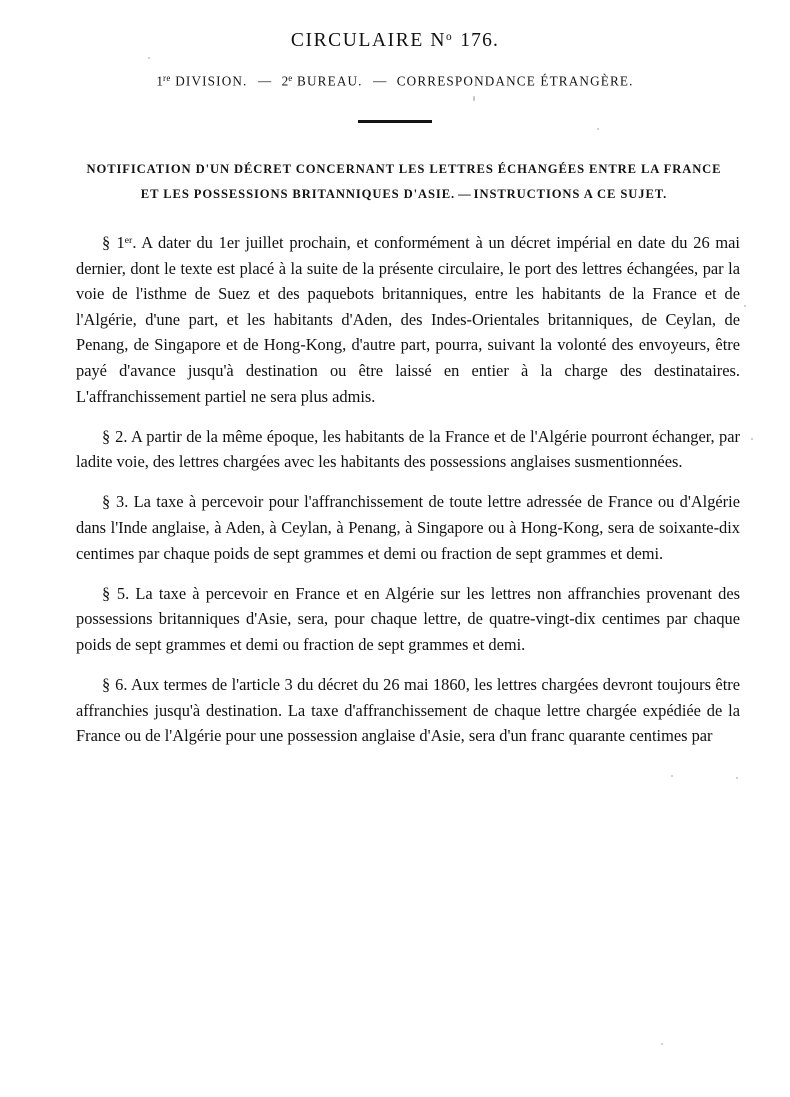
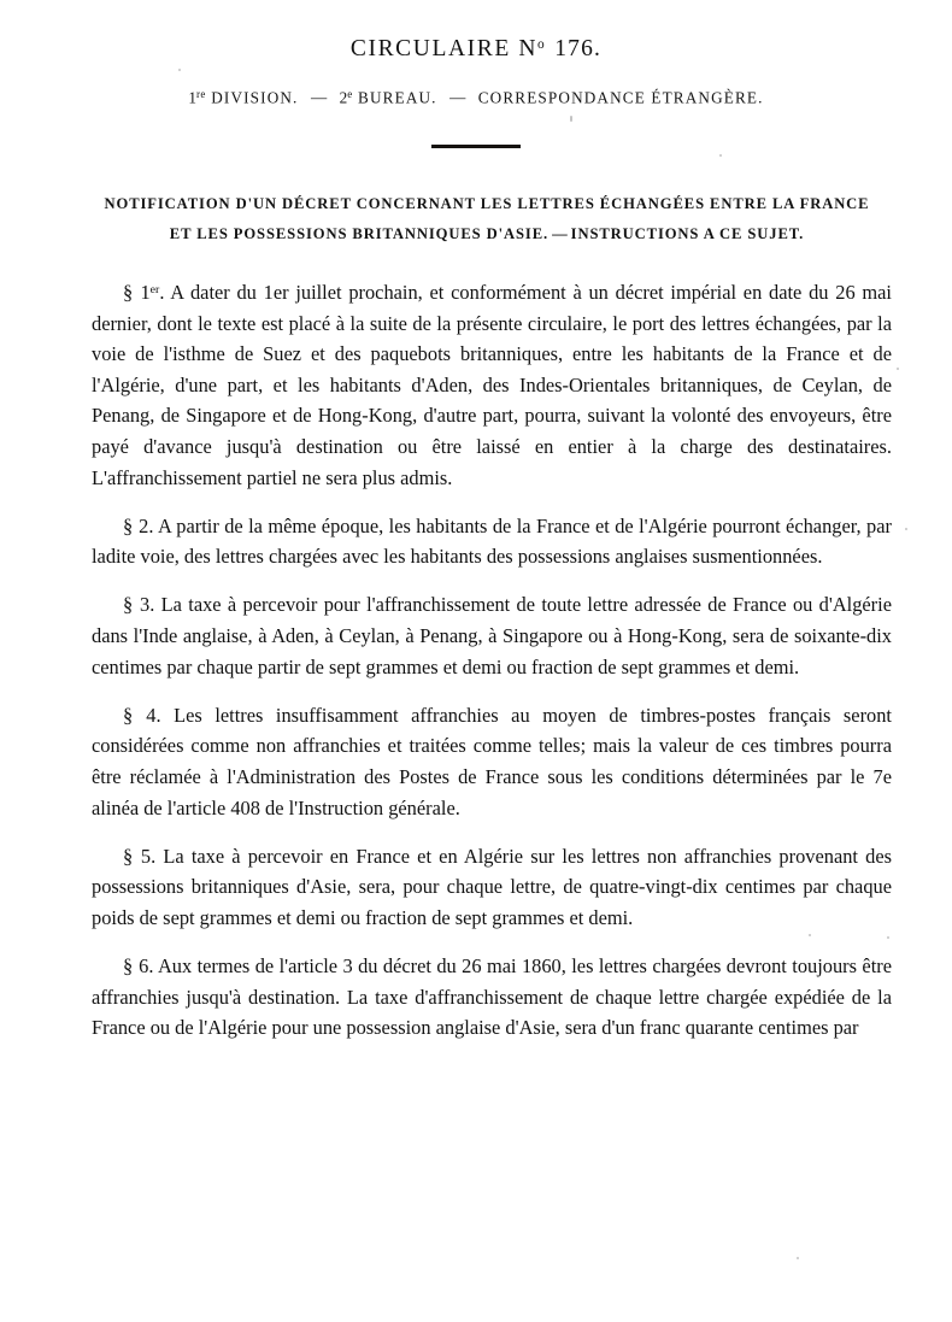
  CIRCULAIRE No 176.
  1re DIVISION. — 2e BUREAU. — CORRESPONDANCE ÉTRANGÈRE.
  NOTIFICATION D'UN DÉCRET CONCERNANT LES LETTRES ÉCHANGÉES ENTRE LA FRANCE
  ET LES POSSESSIONS BRITANNIQUES D'ASIE. — INSTRUCTIONS A CE SUJET.
  § 1er. A dater du 1er juillet prochain, et conformément à un décret impérial en date du 26 mai dernier, dont le texte est placé à la suite de la présente circulaire, le port des lettres échangées, par la voie de l'isthme de Suez et des paquebots britanniques, entre les habitants de la France et de l'Algérie, d'une part, et les habitants d'Aden, des Indes-Orientales britanniques, de Ceylan, de Penang, de Singapore et de Hong-Kong, d'autre part, pourra, suivant la volonté des envoyeurs, être payé d'avance jusqu'à destination ou être laissé en entier à la charge des destinataires. L'affranchissement partiel ne sera plus admis.
  § 2. A partir de la même époque, les habitants de la France et de l'Algérie pourront échanger, par ladite voie, des lettres chargées avec les habitants des possessions anglaises susmentionnées.
- § 3. La taxe à percevoir pour l'affranchissement de toute lettre adressée de France ou d'Algérie dans l'Inde anglaise, à Aden, à Ceylan, à Penang, à Singapore ou à Hong-Kong, sera de soixante-dix centimes par chaque poids de sept grammes et demi ou fraction de sept grammes et demi.
+ § 3. La taxe à percevoir pour l'affranchissement de toute lettre adressée de France ou d'Algérie dans l'Inde anglaise, à Aden, à Ceylan, à Penang, à Singapore ou à Hong-Kong, sera de soixante-dix centimes par chaque partir de sept grammes et demi ou fraction de sept grammes et demi.
+ § 4. Les lettres insuffisamment affranchies au moyen de timbres-postes français seront considérées comme non affranchies et traitées comme telles; mais la valeur de ces timbres pourra être réclamée à l'Administration des Postes de France sous les conditions déterminées par le 7e alinéa de l'article 408 de l'Instruction générale.
  § 5. La taxe à percevoir en France et en Algérie sur les lettres non affranchies provenant des possessions britanniques d'Asie, sera, pour chaque lettre, de quatre-vingt-dix centimes par chaque poids de sept grammes et demi ou fraction de sept grammes et demi.
  § 6. Aux termes de l'article 3 du décret du 26 mai 1860, les lettres chargées devront toujours être affranchies jusqu'à destination. La taxe d'affranchissement de chaque lettre chargée expédiée de la France ou de l'Algérie pour une possession anglaise d'Asie, sera d'un franc quarante centimes par
